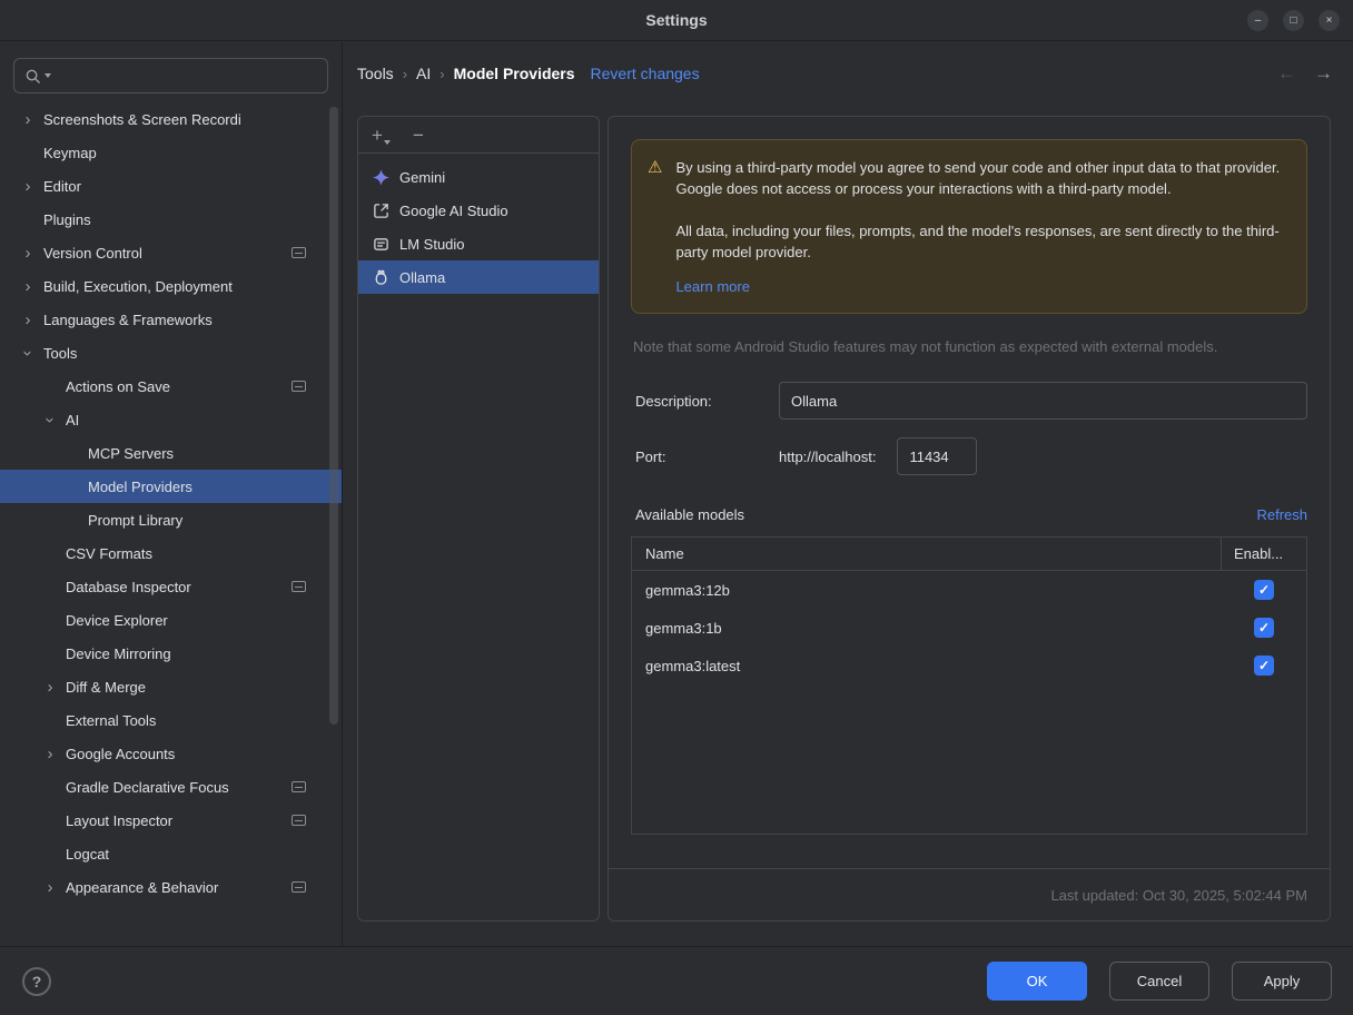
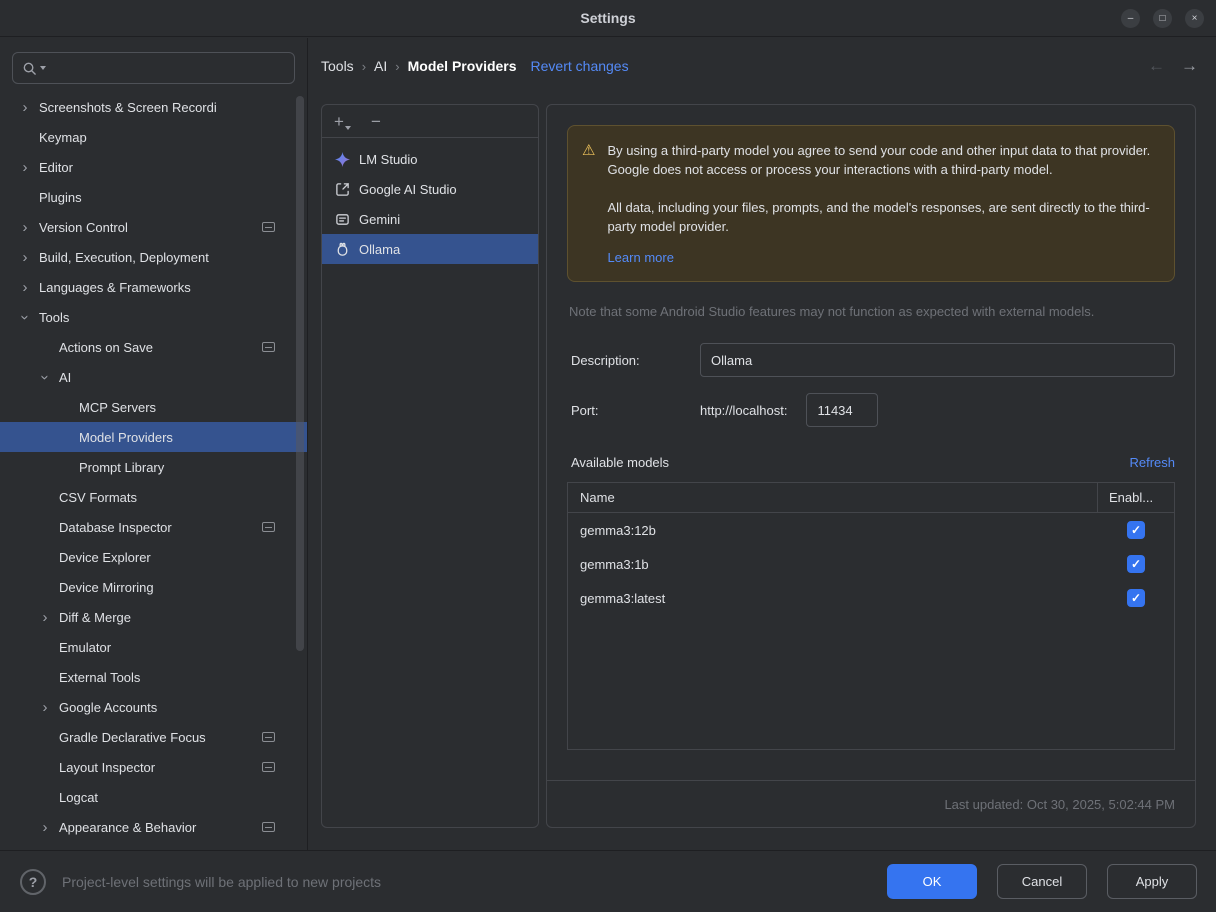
  Settings
  –
  □
  ×
  ›
  Screenshots & Screen Recordi
  Keymap
  ›
  Editor
  Plugins
  ›
  Version Control
  ›
  Build, Execution, Deployment
  ›
  Languages & Frameworks
  Tools
  Actions on Save
  AI
  MCP Servers
  Model Providers
  Prompt Library
  CSV Formats
  Database Inspector
  Device Explorer
  Device Mirroring
  ›
  Diff & Merge
+ Emulator
  External Tools
  ›
  Google Accounts
  Gradle Declarative Focus
  Layout Inspector
  Logcat
  ›
  Appearance & Behavior
  Tools
  ›
  AI
  ›
  Model Providers
  Revert changes
  ←
  →
  +
  −
- Gemini
+ LM Studio
  Google AI Studio
- LM Studio
+ Gemini
  Ollama
  ⚠
  By using a third-party model you agree to send your code and other input data to that provider. Google does not access or process your interactions with a third-party model.
  All data, including your files, prompts, and the model's responses, are sent directly to the third-party model provider.
  Learn more
  Note that some Android Studio features may not function as expected with external models.
  Description:
  Ollama
  Port:
  http://localhost:
  11434
  Available models
  Refresh
  Name
  Enabl...
  gemma3:12b
  ✓
  gemma3:1b
  ✓
  gemma3:latest
  ✓
  Last updated: Oct 30, 2025, 5:02:44 PM
  ?
+ Project-level settings will be applied to new projects
  OK
  Cancel
  Apply
